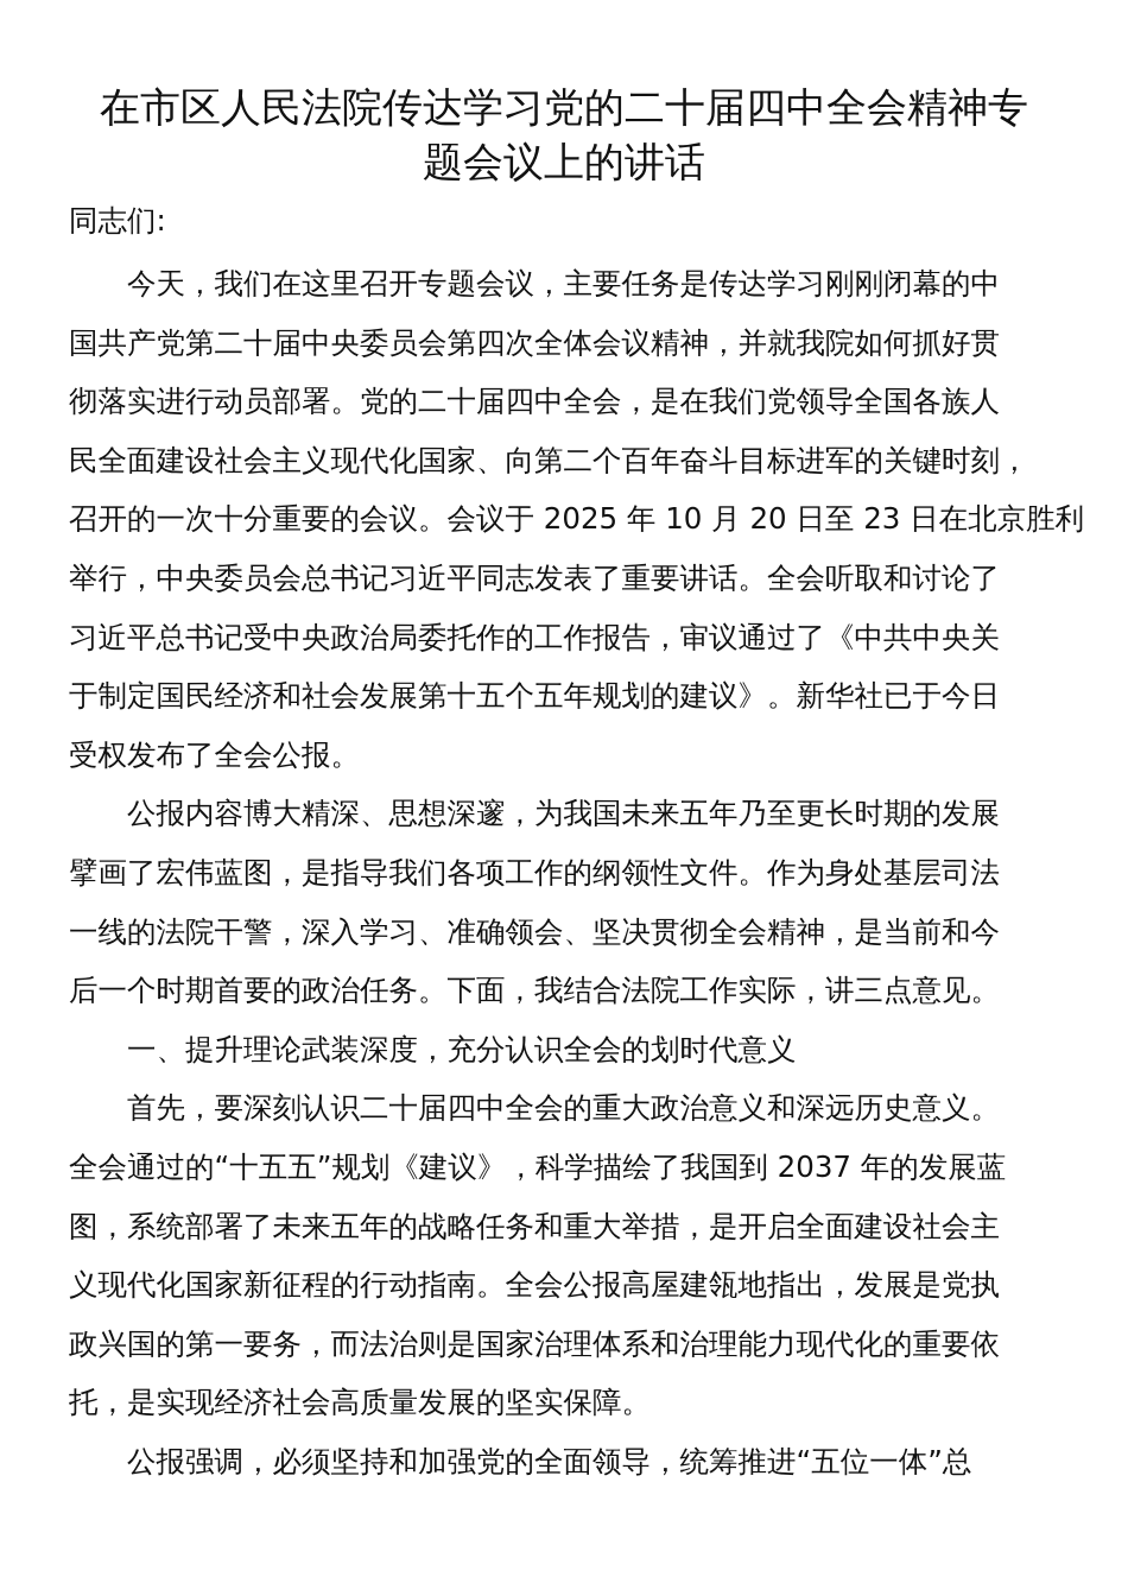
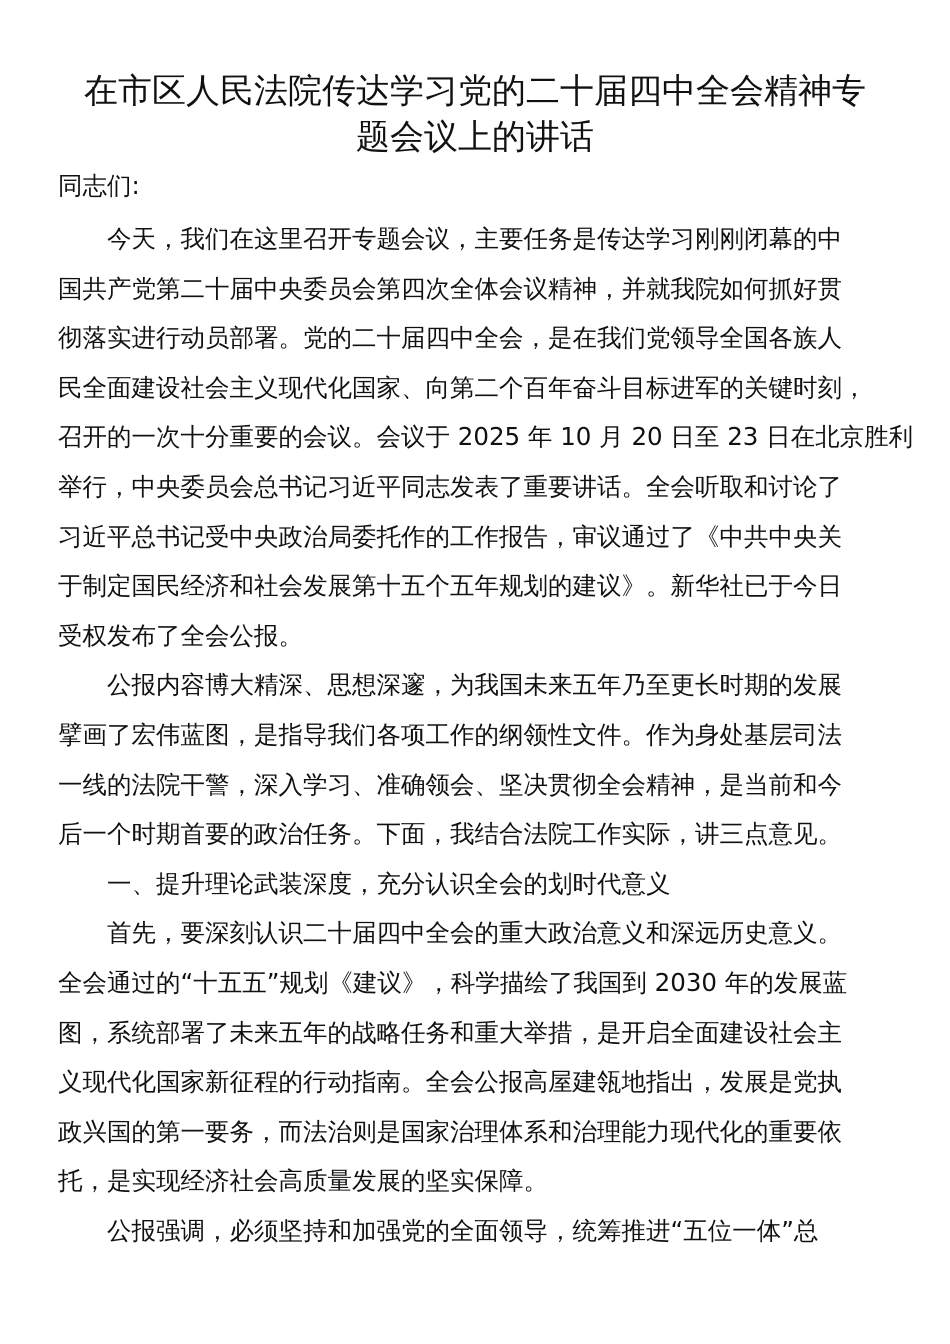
  在市区人民法院传达学习党的二十届四中全会精神专
  题会议上的讲话
  同志们:
  今天，我们在这里召开专题会议，主要任务是传达学习刚刚闭幕的中
  国共产党第二十届中央委员会第四次全体会议精神，并就我院如何抓好贯
  彻落实进行动员部署。党的二十届四中全会，是在我们党领导全国各族人
  民全面建设社会主义现代化国家、向第二个百年奋斗目标进军的关键时刻，
  召开的一次十分重要的会议。会议于 2025 年 10 月 20 日至 23 日在北京胜利
  举行，中央委员会总书记习近平同志发表了重要讲话。全会听取和讨论了
  习近平总书记受中央政治局委托作的工作报告，审议通过了《中共中央关
  于制定国民经济和社会发展第十五个五年规划的建议》。新华社已于今日
  受权发布了全会公报。
  公报内容博大精深、思想深邃，为我国未来五年乃至更长时期的发展
  擘画了宏伟蓝图，是指导我们各项工作的纲领性文件。作为身处基层司法
  一线的法院干警，深入学习、准确领会、坚决贯彻全会精神，是当前和今
  后一个时期首要的政治任务。下面，我结合法院工作实际，讲三点意见。
  一、提升理论武装深度，充分认识全会的划时代意义
  首先，要深刻认识二十届四中全会的重大政治意义和深远历史意义。
- 全会通过的“十五五”规划《建议》，科学描绘了我国到 2037 年的发展蓝
+ 全会通过的“十五五”规划《建议》，科学描绘了我国到 2030 年的发展蓝
  图，系统部署了未来五年的战略任务和重大举措，是开启全面建设社会主
  义现代化国家新征程的行动指南。全会公报高屋建瓴地指出，发展是党执
  政兴国的第一要务，而法治则是国家治理体系和治理能力现代化的重要依
  托，是实现经济社会高质量发展的坚实保障。
  公报强调，必须坚持和加强党的全面领导，统筹推进“五位一体”总
